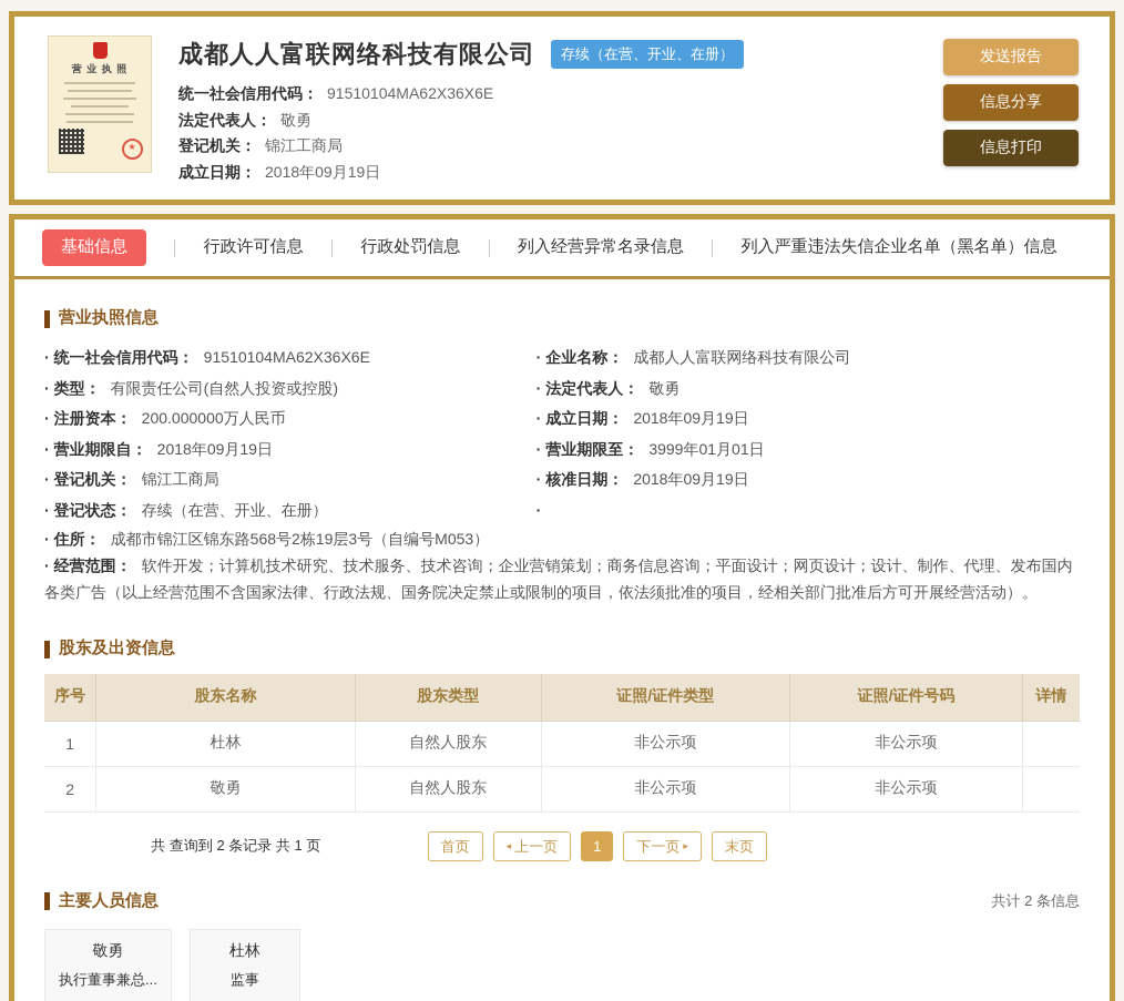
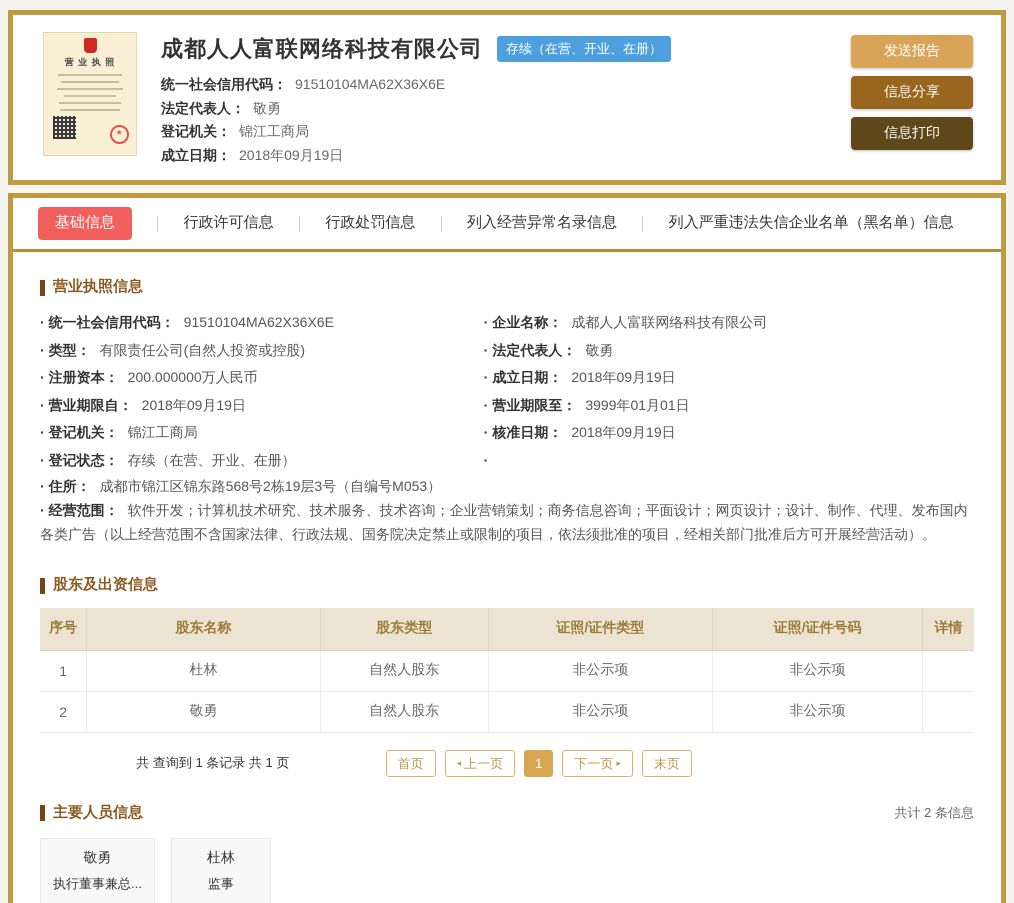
  营 业 执 照
  成都人人富联网络科技有限公司
  存续（在营、开业、在册）
  统一社会信用代码： 91510104MA62X36X6E
  法定代表人： 敬勇
  登记机关： 锦江工商局
  成立日期： 2018年09月19日
  发送报告
  信息分享
  信息打印
  基础信息
  行政许可信息
  行政处罚信息
  列入经营异常名录信息
  列入严重违法失信企业名单（黑名单）信息
  营业执照信息
  统一社会信用代码： 91510104MA62X36X6E
  企业名称： 成都人人富联网络科技有限公司
  类型： 有限责任公司(自然人投资或控股)
  法定代表人： 敬勇
  注册资本： 200.000000万人民币
  成立日期： 2018年09月19日
  营业期限自： 2018年09月19日
  营业期限至： 3999年01月01日
  登记机关： 锦江工商局
  核准日期： 2018年09月19日
  登记状态： 存续（在营、开业、在册）
  住所： 成都市锦江区锦东路568号2栋19层3号（自编号M053）
  经营范围： 软件开发；计算机技术研究、技术服务、技术咨询；企业营销策划；商务信息咨询；平面设计；网页设计；设计、制作、代理、发布国内各类广告（以上经营范围不含国家法律、行政法规、国务院决定禁止或限制的项目，依法须批准的项目，经相关部门批准后方可开展经营活动）。
  股东及出资信息
  序号	股东名称	股东类型	证照/证件类型	证照/证件号码	详情
  1	杜林	自然人股东	非公示项	非公示项
  2	敬勇	自然人股东	非公示项	非公示项
- 共 查询到 2 条记录 共 1 页
+ 共 查询到 1 条记录 共 1 页
  首页
  ◂
  上一页
  1
  下一页
  ▸
  末页
  主要人员信息
  共计 2 条信息
  敬勇
  执行董事兼总...
  杜林
  监事
